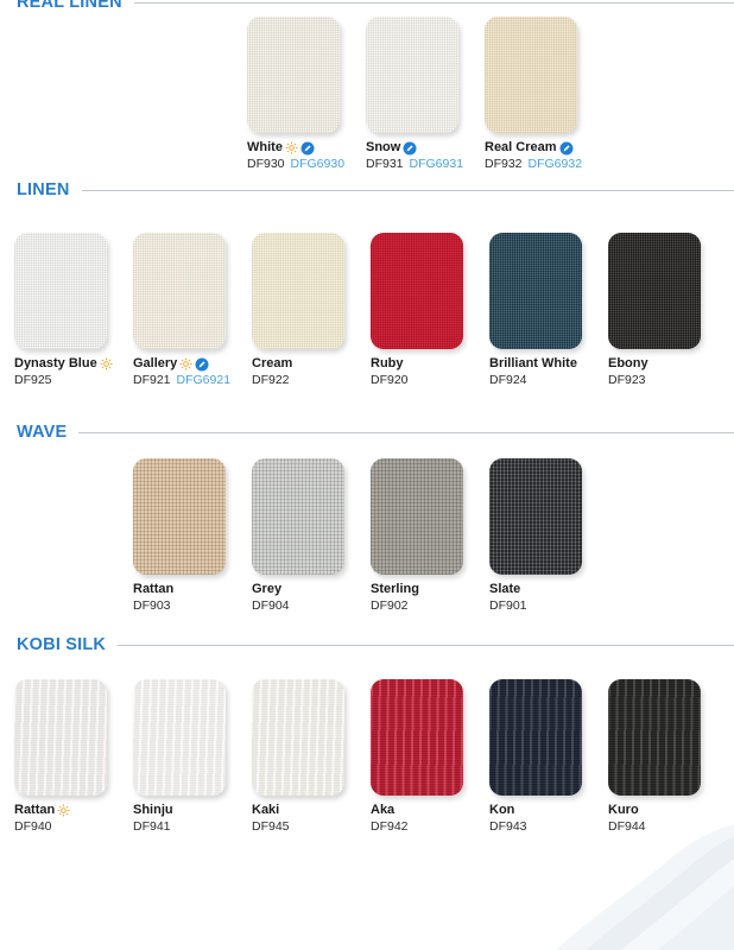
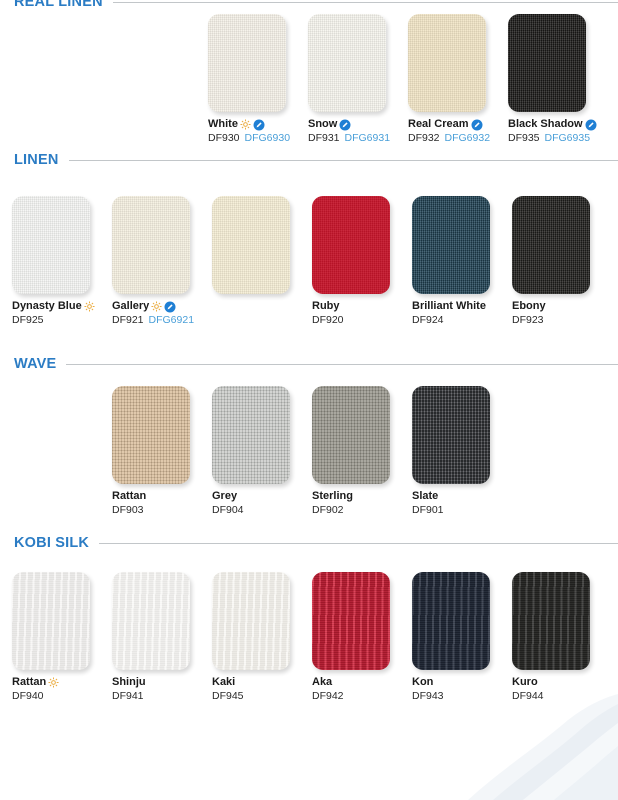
  REAL LINEN
  White
  DF930
  DFG6930
  Snow
  DF931
  DFG6931
  Real Cream
  DF932
  DFG6932
+ Black Shadow
+ DF935
+ DFG6935
  LINEN
  Dynasty Blue
  DF925
  Gallery
  DF921
  DFG6921
- Cream
- DF922
  Ruby
  DF920
  Brilliant White
  DF924
  Ebony
  DF923
  WAVE
  Rattan
  DF903
  Grey
  DF904
  Sterling
  DF902
  Slate
  DF901
  KOBI SILK
  Rattan
  DF940
  Shinju
  DF941
  Kaki
  DF945
  Aka
  DF942
  Kon
  DF943
  Kuro
  DF944
